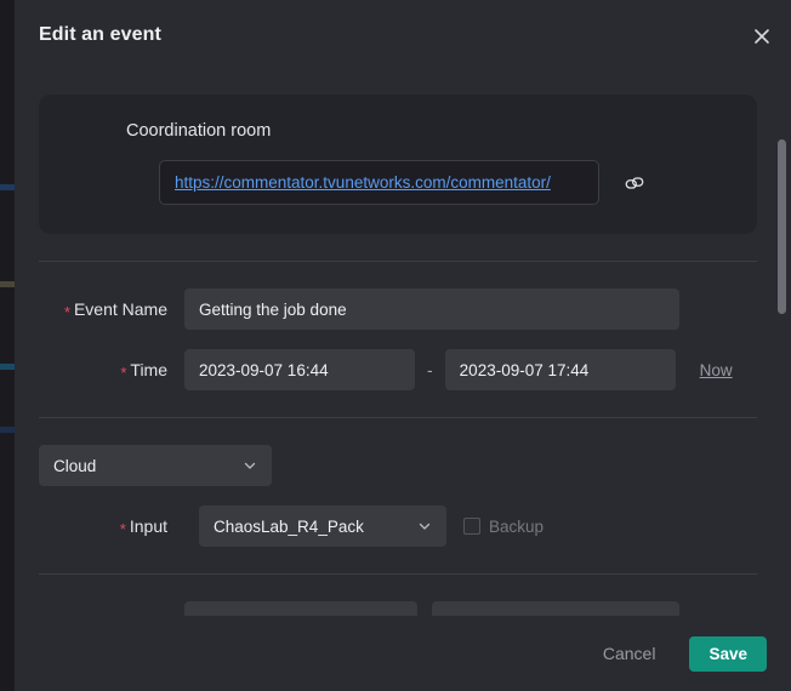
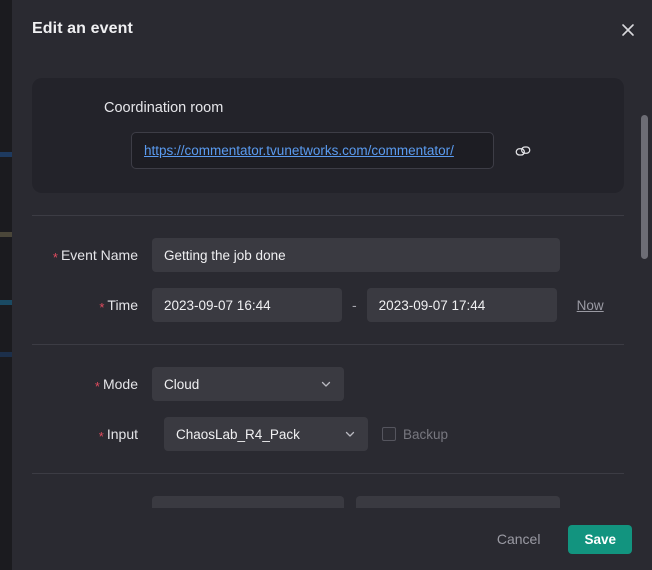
  Edit an event
  Coordination room
  https://commentator.tvunetworks.com/commentator/
  * Event Name
  Getting the job done
  * Time
  2023-09-07 16:44
  -
  2023-09-07 17:44
  Now
+ * Mode
  Cloud
  * Input
  ChaosLab_R4_Pack
  Backup
  Cancel
  Save
